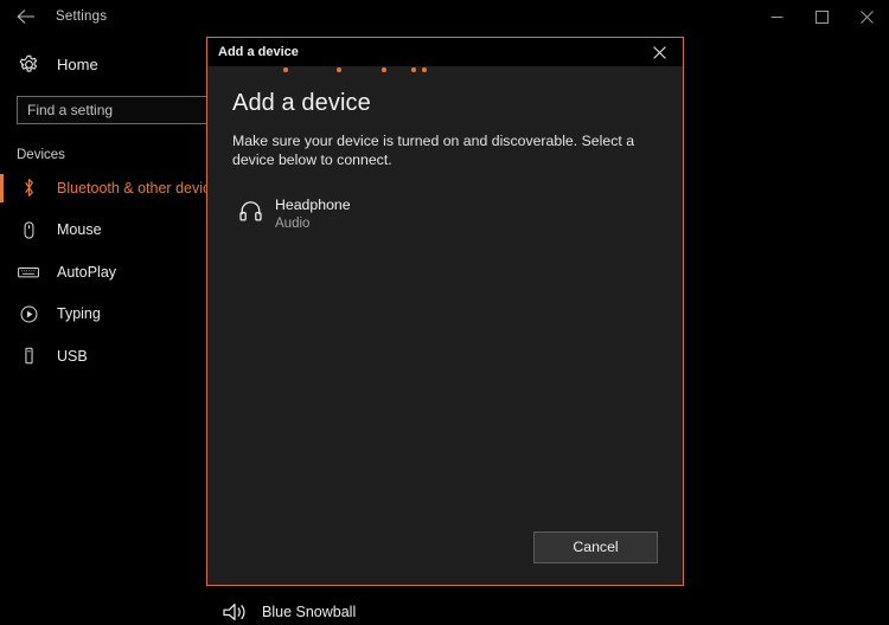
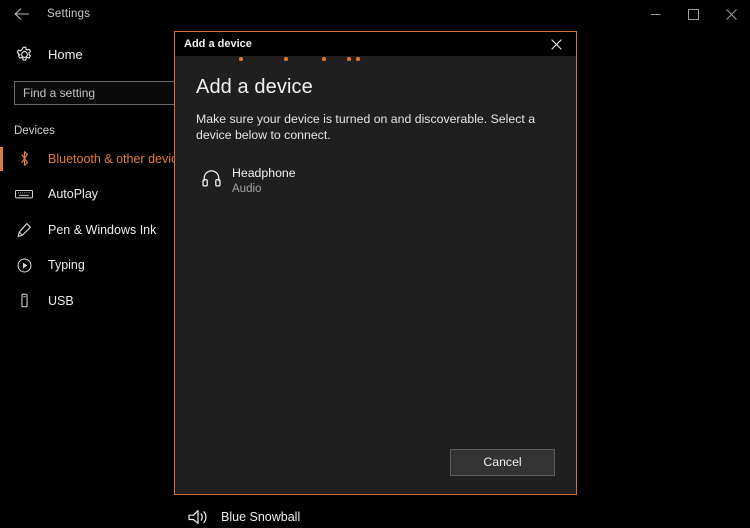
  Settings
  Home
  Find a setting
  Devices
  Bluetooth & other devi
- Mouse
  AutoPlay
+ Pen & Windows Ink
  Typing
  USB
  Blue Snowball
  Add a device
  Add a device
  Make sure your device is turned on and discoverable. Select a device below to connect.
  Headphone
  Audio
  Cancel
